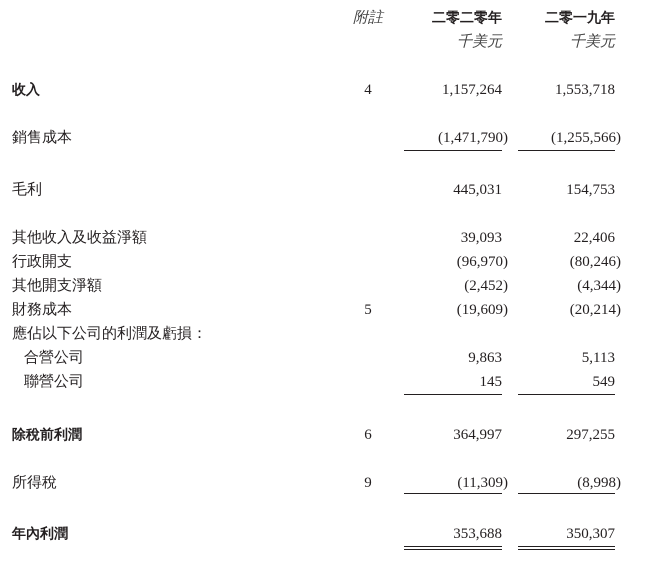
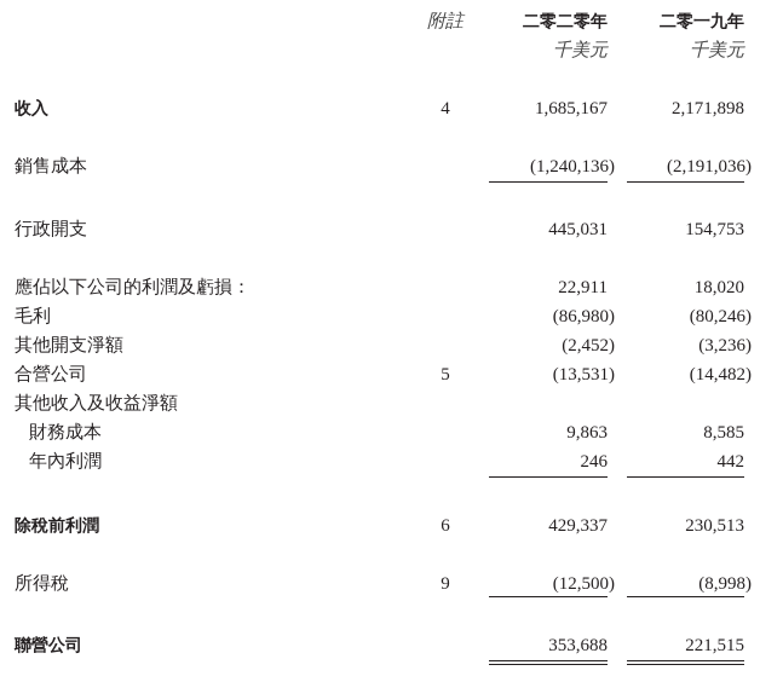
  附註
  二零二零年
  二零一九年
  千美元
  千美元
  收入
  4
- 1,157,264
+ 1,685,167
- 1,553,718
+ 2,171,898
  銷售成本
- (1,471,790)
+ (1,240,136)
- (1,255,566)
+ (2,191,036)
- 毛利
+ 行政開支
  445,031
  154,753
- 其他收入及收益淨額
+ 應佔以下公司的利潤及虧損：
- 39,093
+ 22,911
- 22,406
+ 18,020
- 行政開支
+ 毛利
- (96,970)
+ (86,980)
  (80,246)
  其他開支淨額
  (2,452)
- (4,344)
+ (3,236)
- 財務成本
+ 合營公司
  5
- (19,609)
+ (13,531)
- (20,214)
+ (14,482)
- 應佔以下公司的利潤及虧損：
+ 其他收入及收益淨額
- 合營公司
+ 財務成本
  9,863
- 5,113
+ 8,585
- 聯營公司
+ 年內利潤
- 145
+ 246
- 549
+ 442
  除稅前利潤
  6
- 364,997
+ 429,337
- 297,255
+ 230,513
  所得稅
  9
- (11,309)
+ (12,500)
  (8,998)
- 年內利潤
+ 聯營公司
  353,688
- 350,307
+ 221,515
